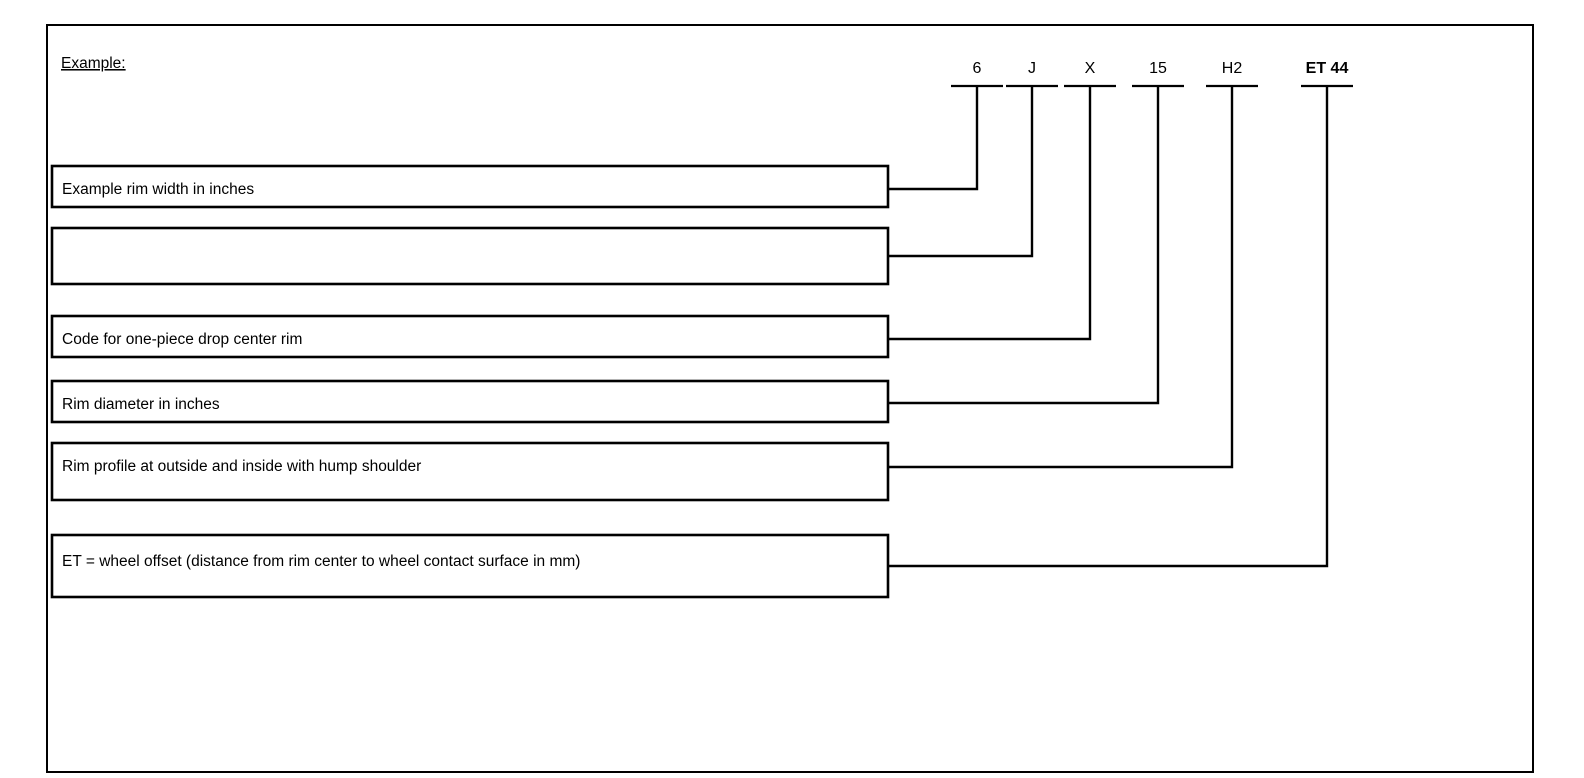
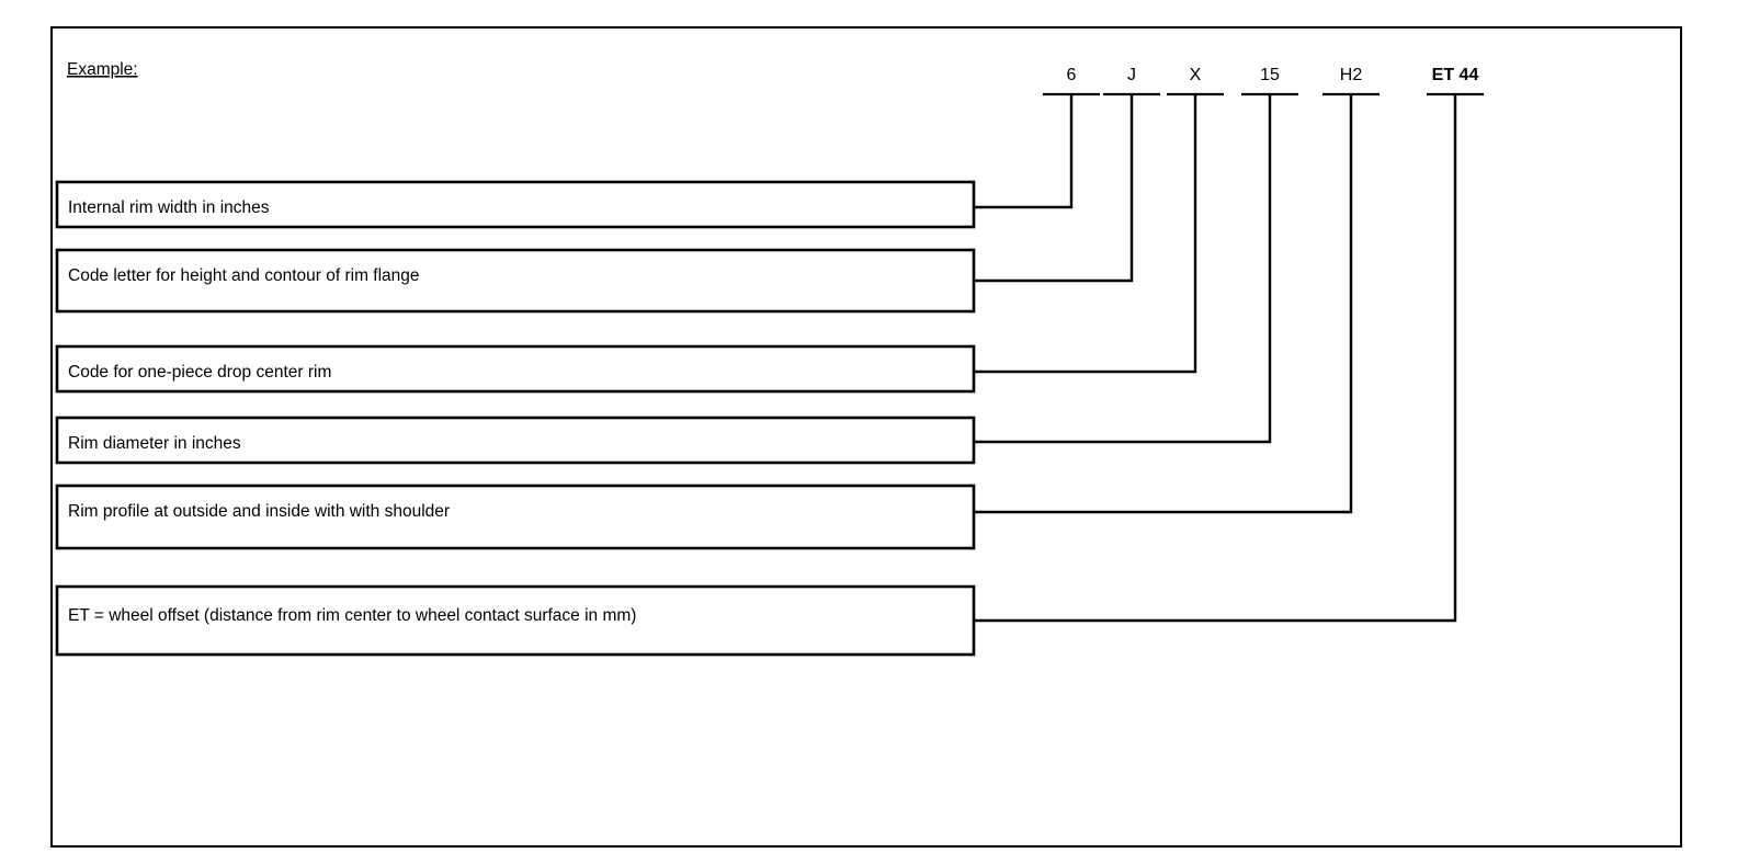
  Example:
  6
  J
  X
  15
  H2
  ET 44
- Example rim width in inches
+ Internal rim width in inches
+ Code letter for height and contour of rim flange
  Code for one-piece drop center rim
  Rim diameter in inches
- Rim profile at outside and inside with hump shoulder
+ Rim profile at outside and inside with with shoulder
  ET = wheel offset (distance from rim center to wheel contact surface in mm)
